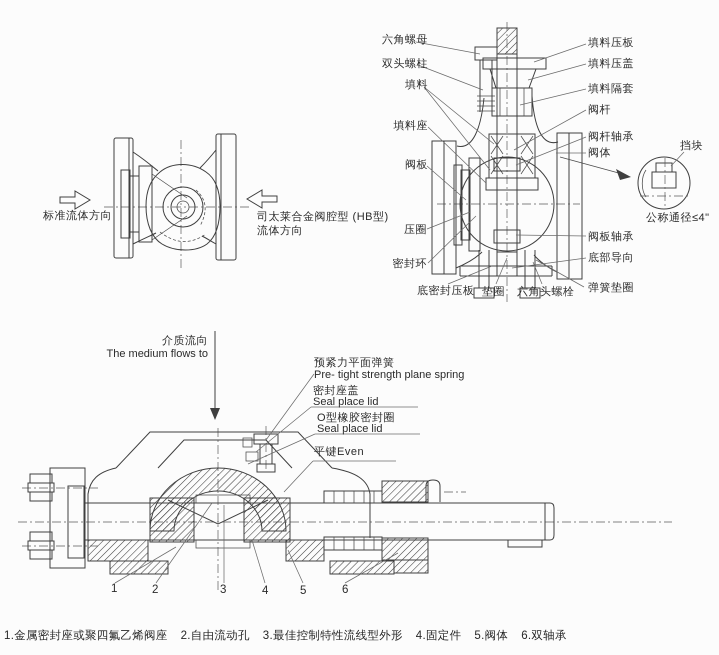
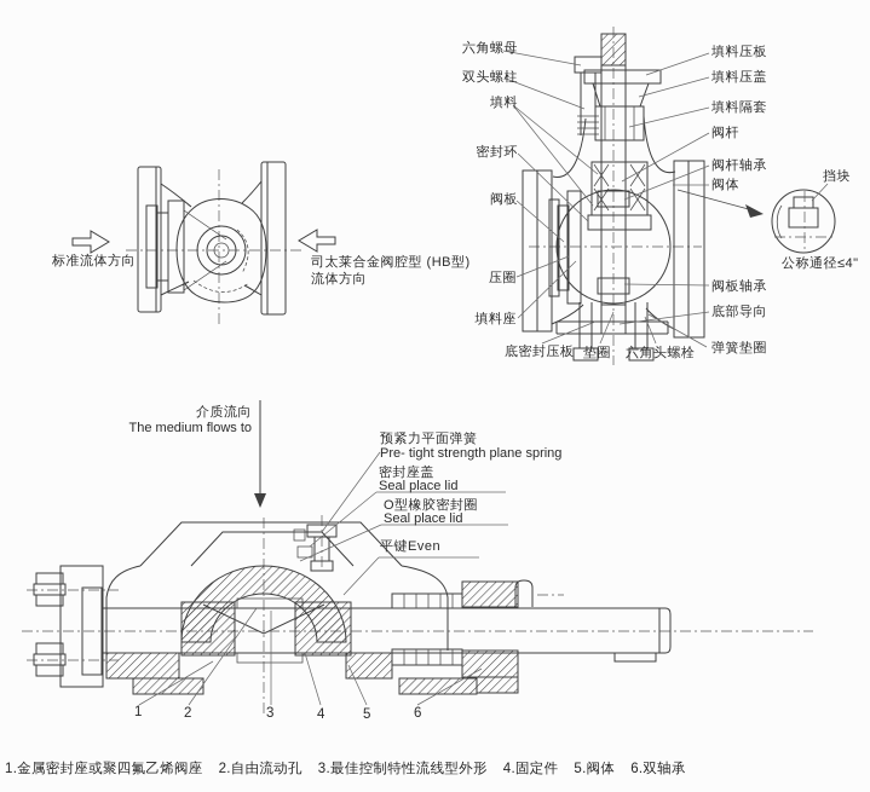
  标准流体方向
  司太莱合金阀腔型 (HB型)
  流体方向
  六角螺母
  双头螺柱
  填料
- 填料座
+ 密封环
  阀板
  压圈
- 密封环
+ 填料座
  底密封压板
  垫圈
  六角头螺栓
  填料压板
  填料压盖
  填料隔套
  阀杆
  阀杆轴承
  阀体
  阀板轴承
  底部导向
  弹簧垫圈
  挡块
  公称通径≤4"
  介质流向
  The medium flows to
  预紧力平面弹簧
  Pre- tight strength plane spring
  密封座盖
  Seal place lid
  O型橡胶密封圈
  Seal place lid
  平键Even
  1
  2
  3
  4
  5
  6
  1.金属密封座或聚四氟乙烯阀座
  2.自由流动孔
  3.最佳控制特性流线型外形
  4.固定件
  5.阀体
  6.双轴承
